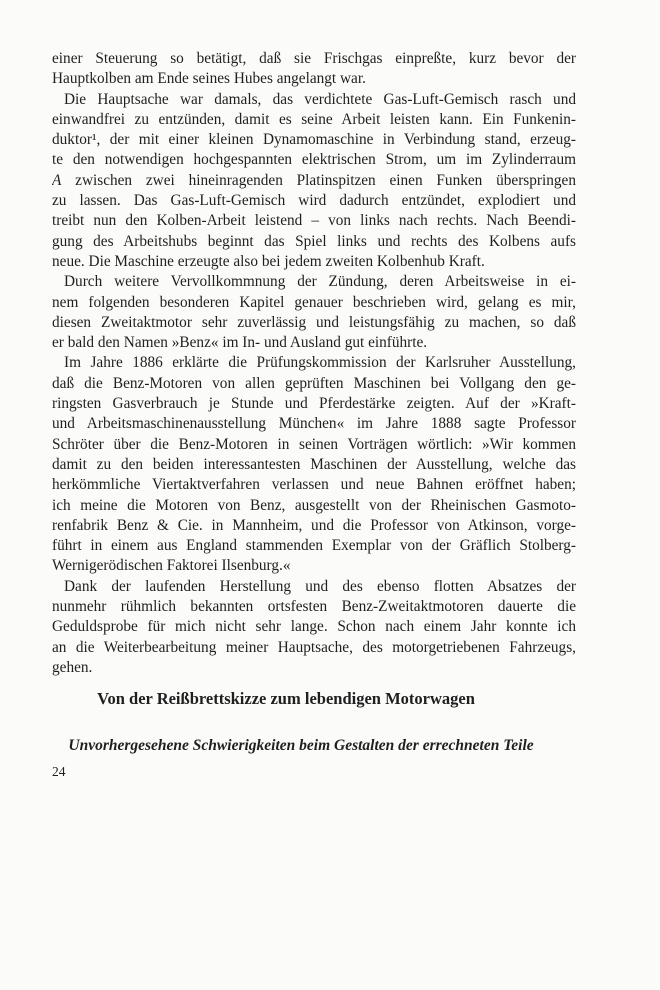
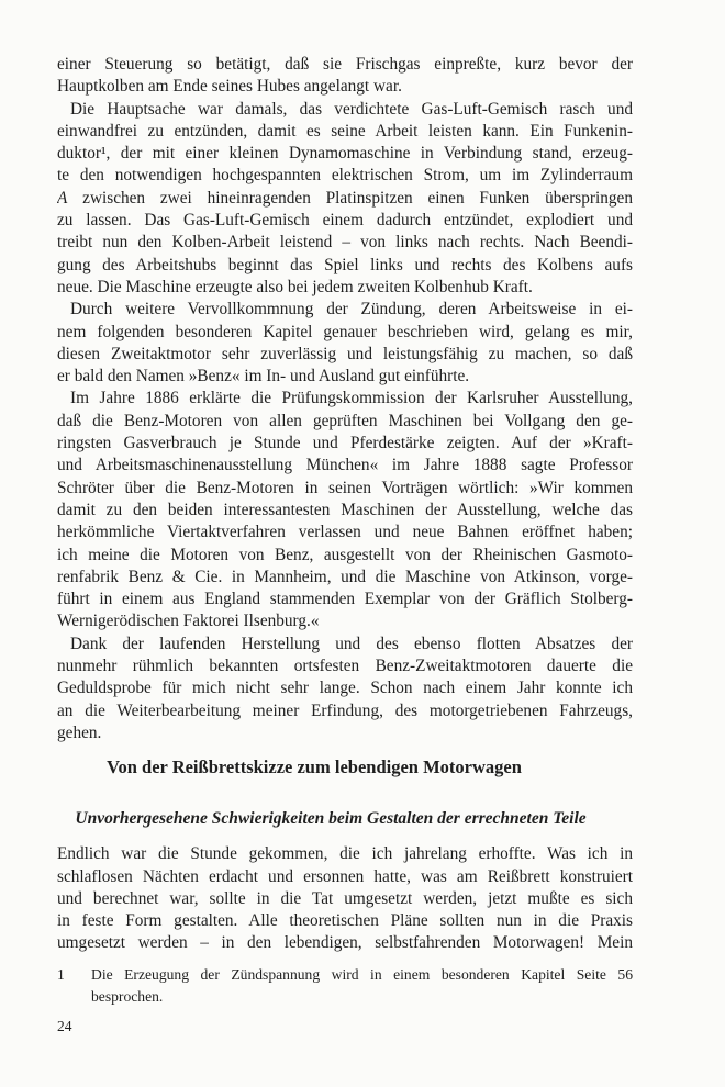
  einer Steuerung so betätigt, daß sie Frischgas einpreßte, kurz bevor der
  Hauptkolben am Ende seines Hubes angelangt war.
  Die Hauptsache war damals, das verdichtete Gas-Luft-Gemisch rasch und
  einwandfrei zu entzünden, damit es seine Arbeit leisten kann. Ein Funkenin-
  duktor¹, der mit einer kleinen Dynamomaschine in Verbindung stand, erzeug-
  te den notwendigen hochgespannten elektrischen Strom, um im Zylinderraum
  A zwischen zwei hineinragenden Platinspitzen einen Funken überspringen
- zu lassen. Das Gas-Luft-Gemisch wird dadurch entzündet, explodiert und
+ zu lassen. Das Gas-Luft-Gemisch einem dadurch entzündet, explodiert und
  treibt nun den Kolben-Arbeit leistend – von links nach rechts. Nach Beendi-
  gung des Arbeitshubs beginnt das Spiel links und rechts des Kolbens aufs
  neue. Die Maschine erzeugte also bei jedem zweiten Kolbenhub Kraft.
  Durch weitere Vervollkommnung der Zündung, deren Arbeitsweise in ei-
  nem folgenden besonderen Kapitel genauer beschrieben wird, gelang es mir,
  diesen Zweitaktmotor sehr zuverlässig und leistungsfähig zu machen, so daß
  er bald den Namen »Benz« im In- und Ausland gut einführte.
  Im Jahre 1886 erklärte die Prüfungskommission der Karlsruher Ausstellung,
  daß die Benz-Motoren von allen geprüften Maschinen bei Vollgang den ge-
  ringsten Gasverbrauch je Stunde und Pferdestärke zeigten. Auf der »Kraft-
  und Arbeitsmaschinenausstellung München« im Jahre 1888 sagte Professor
  Schröter über die Benz-Motoren in seinen Vorträgen wörtlich: »Wir kommen
  damit zu den beiden interessantesten Maschinen der Ausstellung, welche das
  herkömmliche Viertaktverfahren verlassen und neue Bahnen eröffnet haben;
  ich meine die Motoren von Benz, ausgestellt von der Rheinischen Gasmoto-
- renfabrik Benz & Cie. in Mannheim, und die Professor von Atkinson, vorge-
+ renfabrik Benz & Cie. in Mannheim, und die Maschine von Atkinson, vorge-
  führt in einem aus England stammenden Exemplar von der Gräflich Stolberg-
  Wernigerödischen Faktorei Ilsenburg.«
  Dank der laufenden Herstellung und des ebenso flotten Absatzes der
  nunmehr rühmlich bekannten ortsfesten Benz-Zweitaktmotoren dauerte die
  Geduldsprobe für mich nicht sehr lange. Schon nach einem Jahr konnte ich
- an die Weiterbearbeitung meiner Hauptsache, des motorgetriebenen Fahrzeugs,
+ an die Weiterbearbeitung meiner Erfindung, des motorgetriebenen Fahrzeugs,
  gehen.
  Von der Reißbrettskizze zum lebendigen Motorwagen
  Unvorhergesehene Schwierigkeiten beim Gestalten der errechneten Teile
+ Endlich war die Stunde gekommen, die ich jahrelang erhoffte. Was ich in
+ schlaflosen Nächten erdacht und ersonnen hatte, was am Reißbrett konstruiert
+ und berechnet war, sollte in die Tat umgesetzt werden, jetzt mußte es sich
+ in feste Form gestalten. Alle theoretischen Pläne sollten nun in die Praxis
+ umgesetzt werden – in den lebendigen, selbstfahrenden Motorwagen! Mein
+ 1
+ Die Erzeugung der Zündspannung wird in einem besonderen Kapitel Seite 56
+ besprochen.
  24
